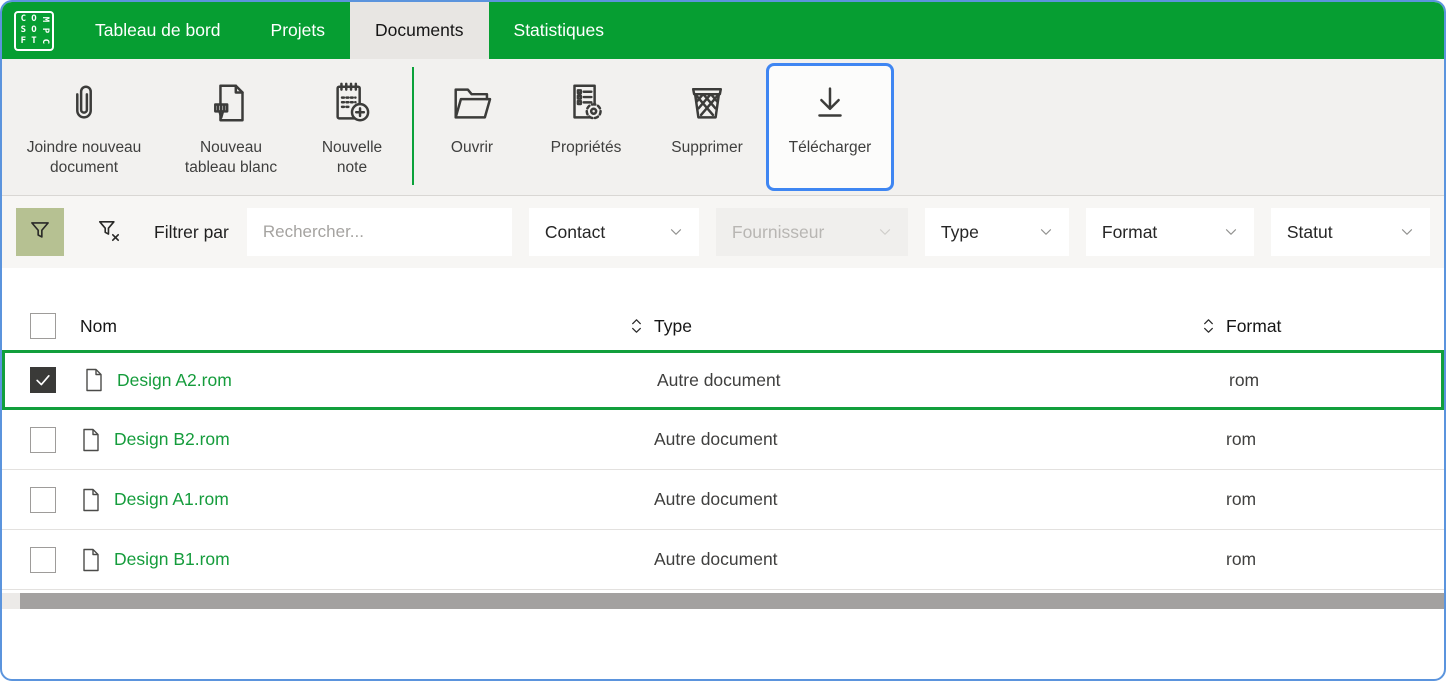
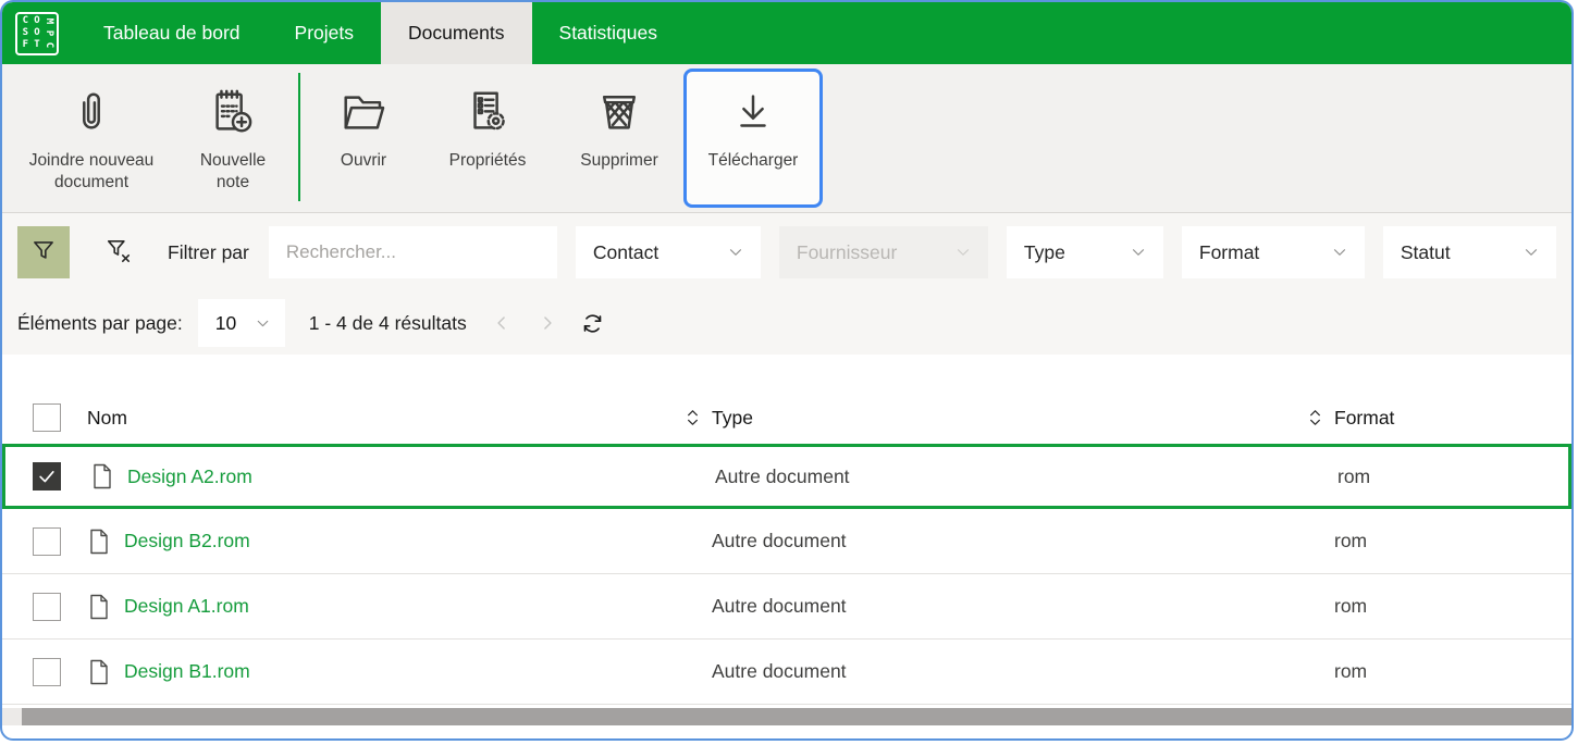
  C
  O
  S
  O
  F
  T
  Tableau de bord
  Projets
  Documents
  Statistiques
  Joindre nouveau document
- Nouveau tableau blanc
  Nouvelle note
  Ouvrir
  Propriétés
  Supprimer
  Télécharger
  Filtrer par
  Rechercher...
  Contact
  Fournisseur
  Type
  Format
  Statut
+ Éléments par page:
+ 10
+ 1 - 4 de 4 résultats
  Nom
  Type
  Format
  Design A2.rom
  Autre document
  rom
  Design B2.rom
  Autre document
  rom
  Design A1.rom
  Autre document
  rom
  Design B1.rom
  Autre document
  rom
